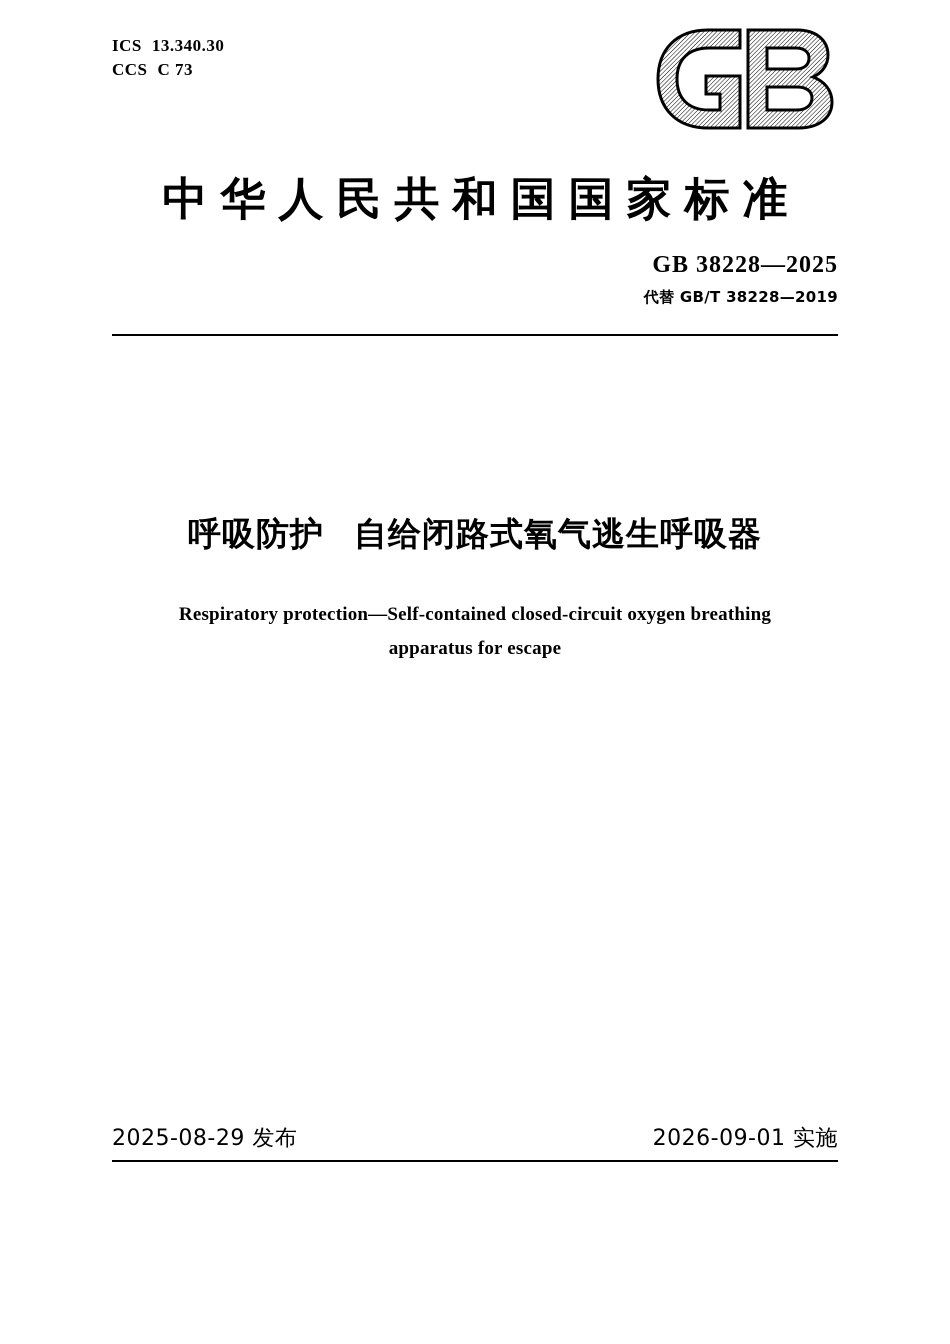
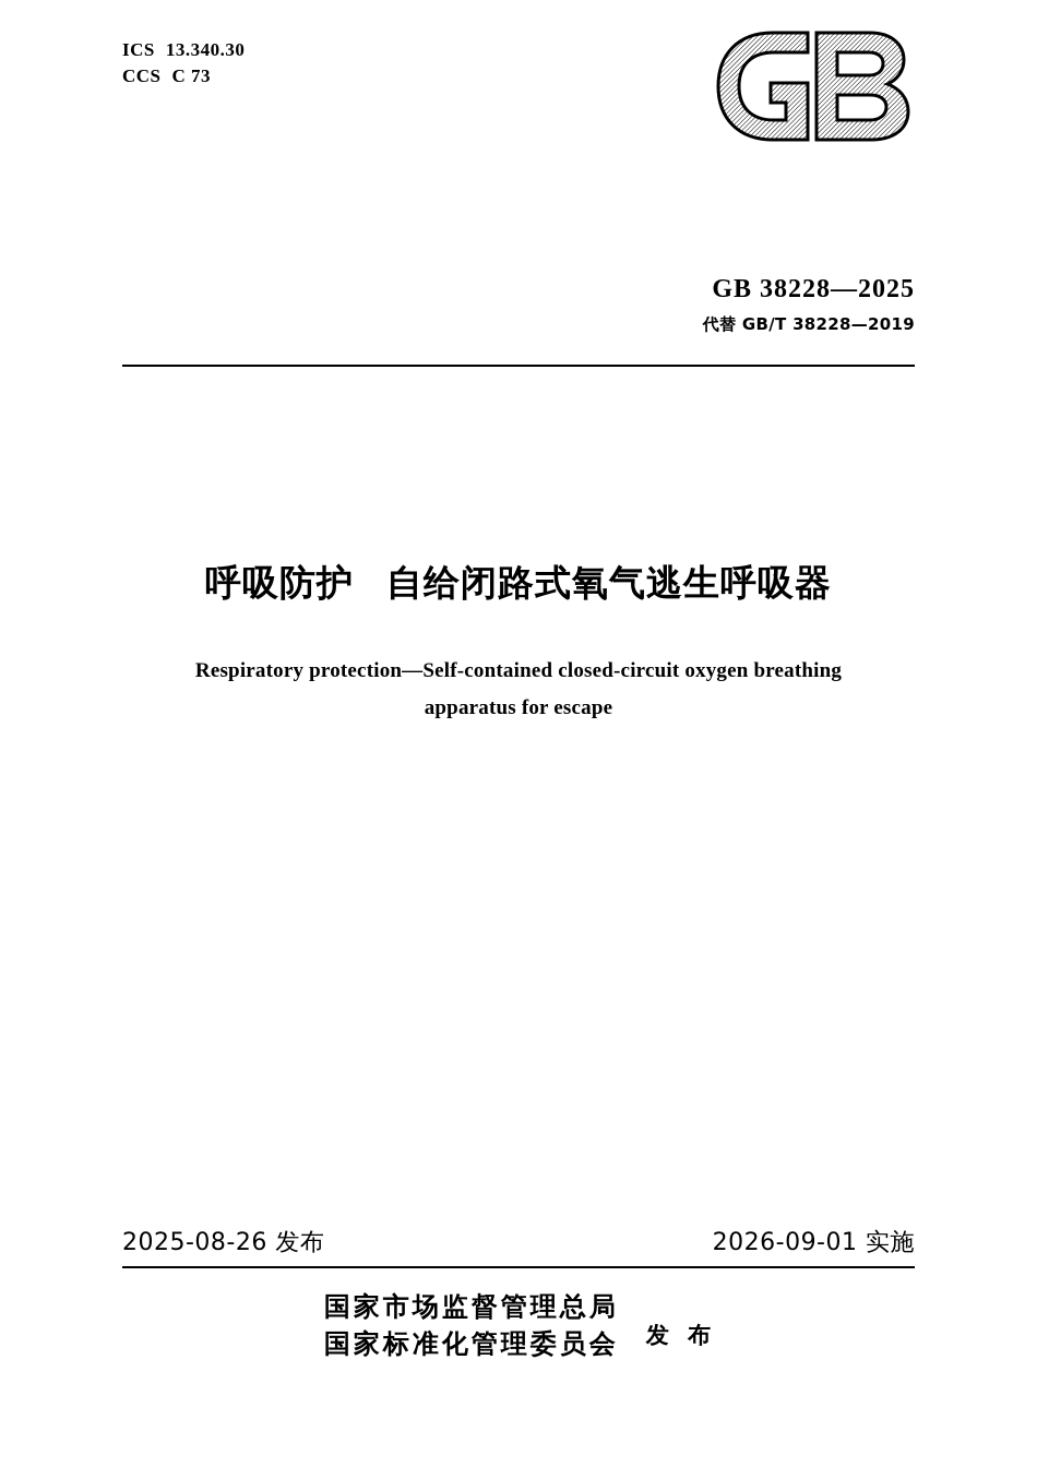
  ICS 13.340.30
  CCS C 73
- 中华人民共和国国家标准
  GB 38228—2025
  代替 GB/T 38228—2019
  呼吸防护 自给闭路式氧气逃生呼吸器
  Respiratory protection—Self-contained closed-circuit oxygen breathing
  apparatus for escape
- 2025-08-29 发布
+ 2025-08-26 发布
  2026-09-01 实施
+ 国家市场监督管理总局
+ 国家标准化管理委员会
+ 发 布
